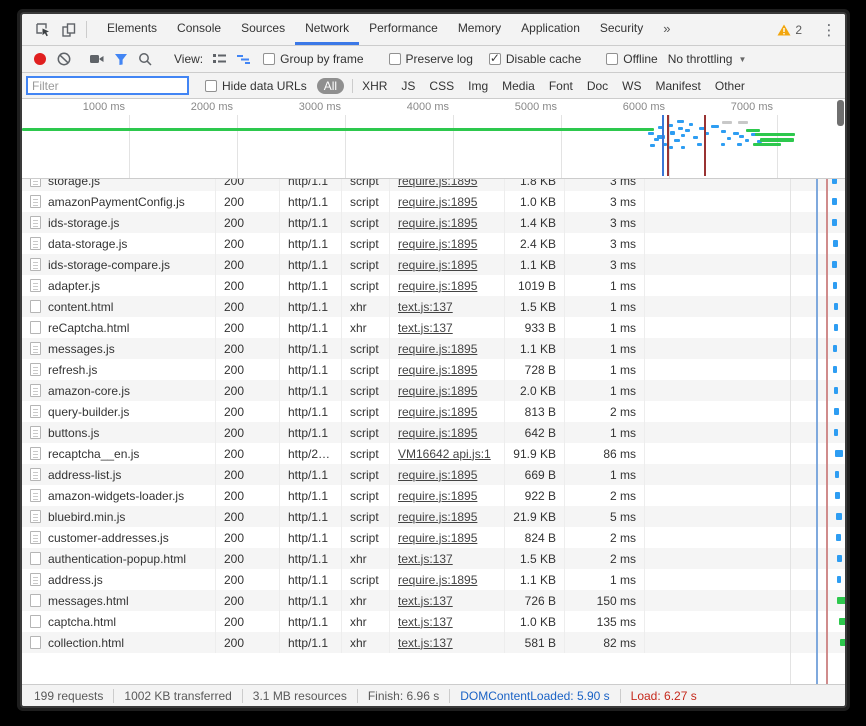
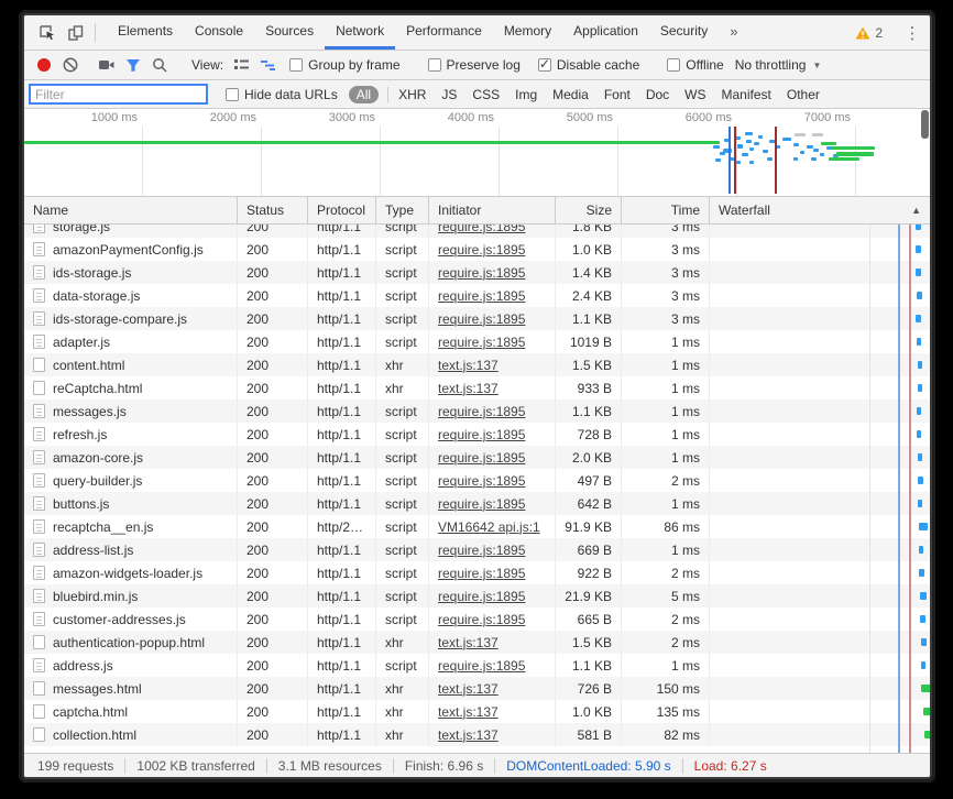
  Elements
  Console
  Sources
  Network
  Performance
  Memory
  Application
  Security
  »
  2
  ⋮
  View:
  Group by frame
  Preserve log
  Disable cache
  Offline
  No throttling
  ▼
  Filter
  Hide data URLs
  All
  XHR
  JS
  CSS
  Img
  Media
  Font
  Doc
  WS
  Manifest
  Other
  1000 ms
  2000 ms
  3000 ms
  4000 ms
  5000 ms
  6000 ms
  7000 ms
+ Name
+ Status
+ Protocol
+ Type
+ Initiator
+ Size
+ Time
+ Waterfall
+ ▲
  storage.js
  200
  http/1.1
  script
  require.js:1895
  1.8 KB
  3 ms
  amazonPaymentConfig.js
  200
  http/1.1
  script
  require.js:1895
  1.0 KB
  3 ms
  ids-storage.js
  200
  http/1.1
  script
  require.js:1895
  1.4 KB
  3 ms
  data-storage.js
  200
  http/1.1
  script
  require.js:1895
  2.4 KB
  3 ms
  ids-storage-compare.js
  200
  http/1.1
  script
  require.js:1895
  1.1 KB
  3 ms
  adapter.js
  200
  http/1.1
  script
  require.js:1895
  1019 B
  1 ms
  content.html
  200
  http/1.1
  xhr
  text.js:137
  1.5 KB
  1 ms
  reCaptcha.html
  200
  http/1.1
  xhr
  text.js:137
  933 B
  1 ms
  messages.js
  200
  http/1.1
  script
  require.js:1895
  1.1 KB
  1 ms
  refresh.js
  200
  http/1.1
  script
  require.js:1895
  728 B
  1 ms
  amazon-core.js
  200
  http/1.1
  script
  require.js:1895
  2.0 KB
  1 ms
  query-builder.js
  200
  http/1.1
  script
  require.js:1895
- 813 B
+ 497 B
  2 ms
  buttons.js
  200
  http/1.1
  script
  require.js:1895
  642 B
  1 ms
  recaptcha__en.js
  200
  http/2…
  script
  VM16642 api.js:1
  91.9 KB
  86 ms
  address-list.js
  200
  http/1.1
  script
  require.js:1895
  669 B
  1 ms
  amazon-widgets-loader.js
  200
  http/1.1
  script
  require.js:1895
  922 B
  2 ms
  bluebird.min.js
  200
  http/1.1
  script
  require.js:1895
  21.9 KB
  5 ms
  customer-addresses.js
  200
  http/1.1
  script
  require.js:1895
- 824 B
+ 665 B
  2 ms
  authentication-popup.html
  200
  http/1.1
  xhr
  text.js:137
  1.5 KB
  2 ms
  address.js
  200
  http/1.1
  script
  require.js:1895
  1.1 KB
  1 ms
  messages.html
  200
  http/1.1
  xhr
  text.js:137
  726 B
  150 ms
  captcha.html
  200
  http/1.1
  xhr
  text.js:137
  1.0 KB
  135 ms
  collection.html
  200
  http/1.1
  xhr
  text.js:137
  581 B
  82 ms
  199 requests
  1002 KB transferred
  3.1 MB resources
  Finish: 6.96 s
  DOMContentLoaded: 5.90 s
  Load: 6.27 s
